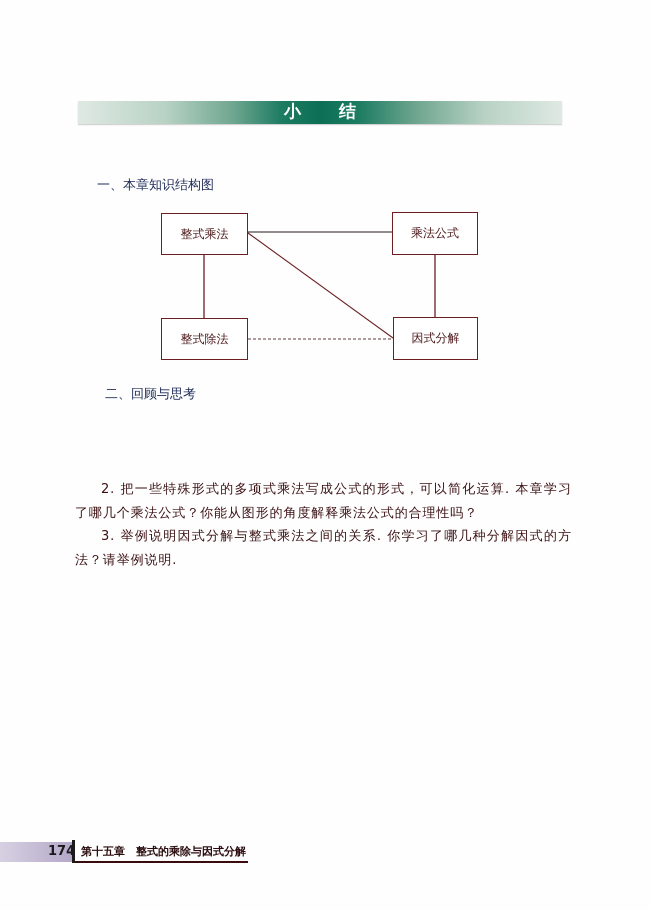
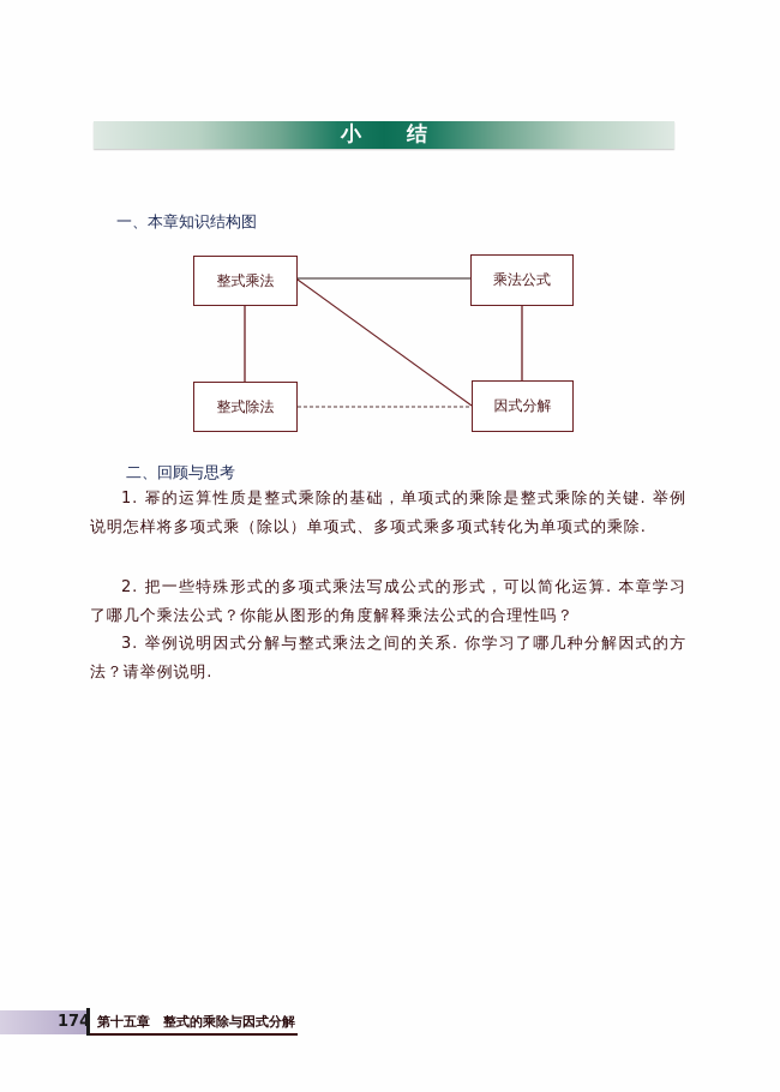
  小结
  一、本章知识结构图
  整式乘法
  乘法公式
  整式除法
  因式分解
  二、回顾与思考
+ 1. 幂的运算性质是整式乘除的基础，单项式的乘除是整式乘除的关键. 举例说明怎样将多项式乘（除以）单项式、多项式乘多项式转化为单项式的乘除.
  2. 把一些特殊形式的多项式乘法写成公式的形式，可以简化运算. 本章学习了哪几个乘法公式？你能从图形的角度解释乘法公式的合理性吗？
  3. 举例说明因式分解与整式乘法之间的关系. 你学习了哪几种分解因式的方法？请举例说明.
  174
  第十五章 整式的乘除与因式分解
